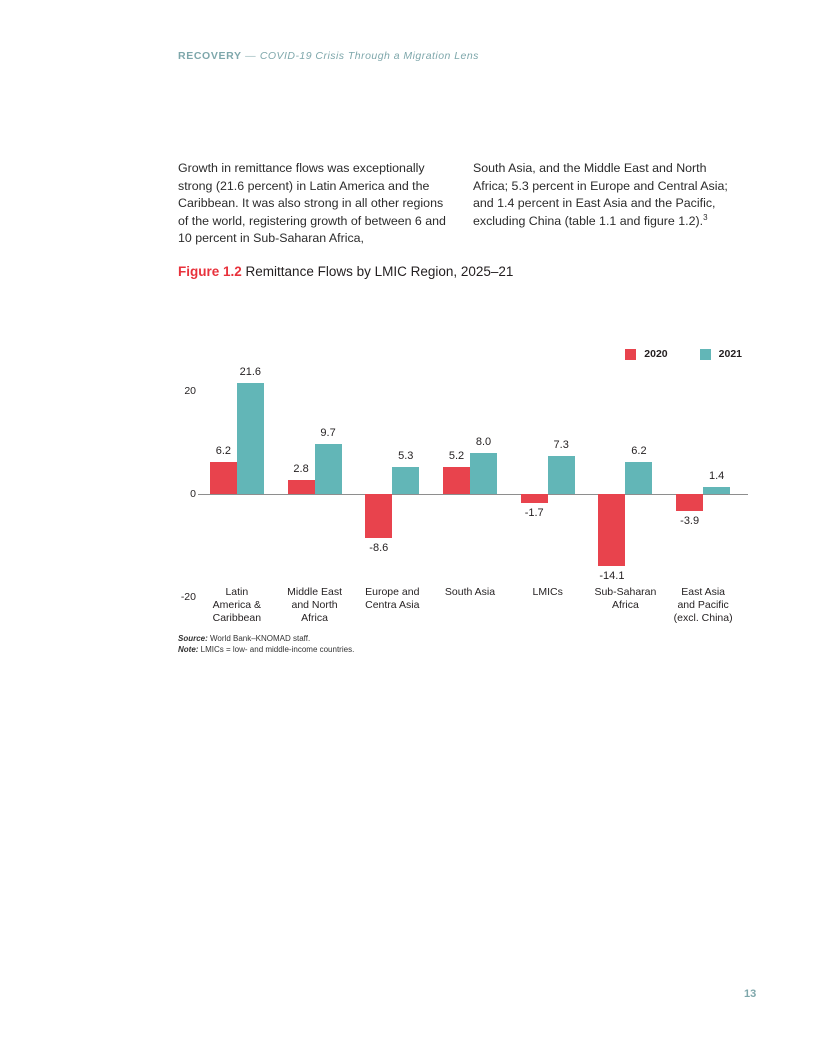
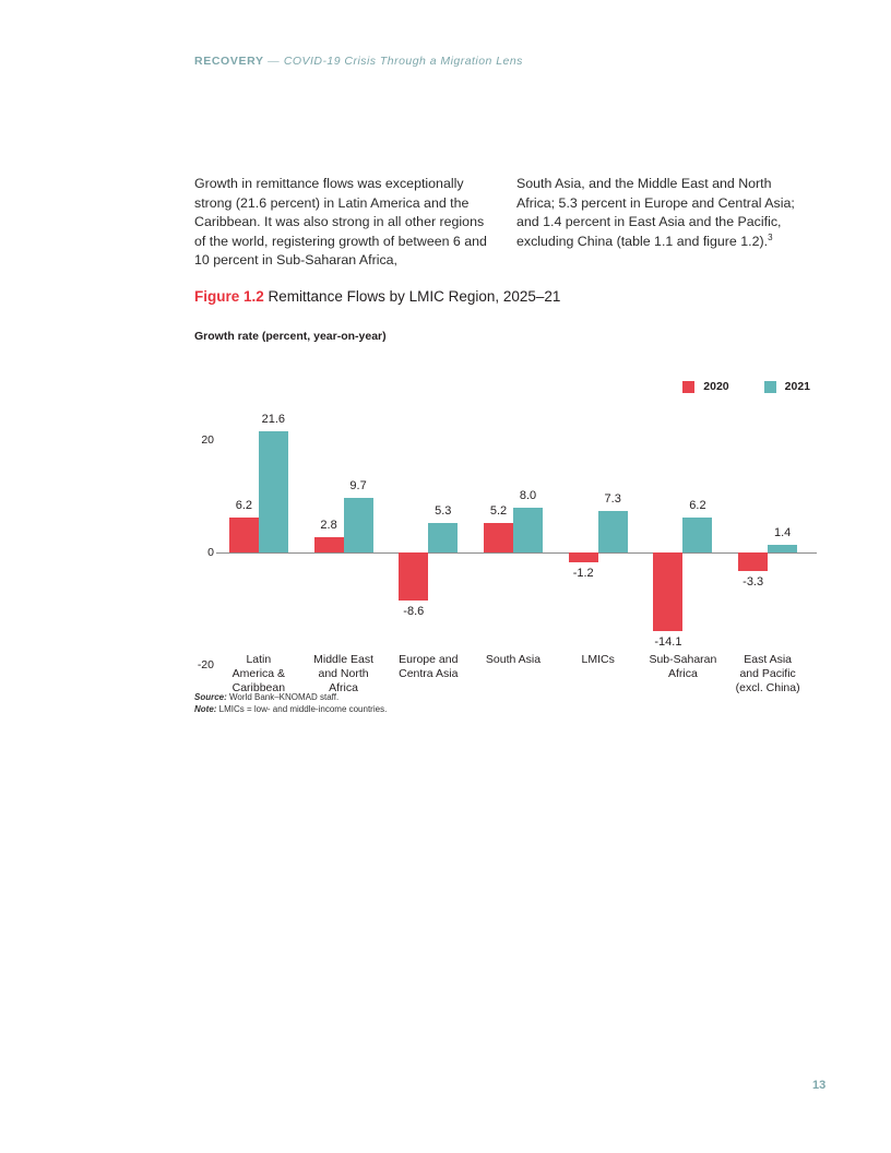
  RECOVERY — COVID-19 Crisis Through a Migration Lens
  Growth in remittance flows was exceptionally strong (21.6 percent) in Latin America and the Caribbean. It was also strong in all other regions of the world, registering growth of between 6 and 10 percent in Sub-Saharan Africa,
  South Asia, and the Middle East and North Africa; 5.3 percent in Europe and Central Asia; and 1.4 percent in East Asia and the Pacific, excluding China (table 1.1 and figure 1.2).3
  Figure 1.2 Remittance Flows by LMIC Region, 2025–21
+ Growth rate (percent, year-on-year)
  2020
  2021
  20
  0
  -20
  6.2
  21.6
  2.8
  9.7
  -8.6
  5.3
  5.2
  8.0
- -1.7
+ -1.2
  7.3
  -14.1
  6.2
- -3.9
+ -3.3
  1.4
  Latin
  America &
  Caribbean
  Middle East
  and North
  Africa
  Europe and
  Centra Asia
  South Asia
  LMICs
  Sub-Saharan
  Africa
  East Asia
  and Pacific
  (excl. China)
  Source: World Bank–KNOMAD staff.
  Note: LMICs = low- and middle-income countries.
  13
